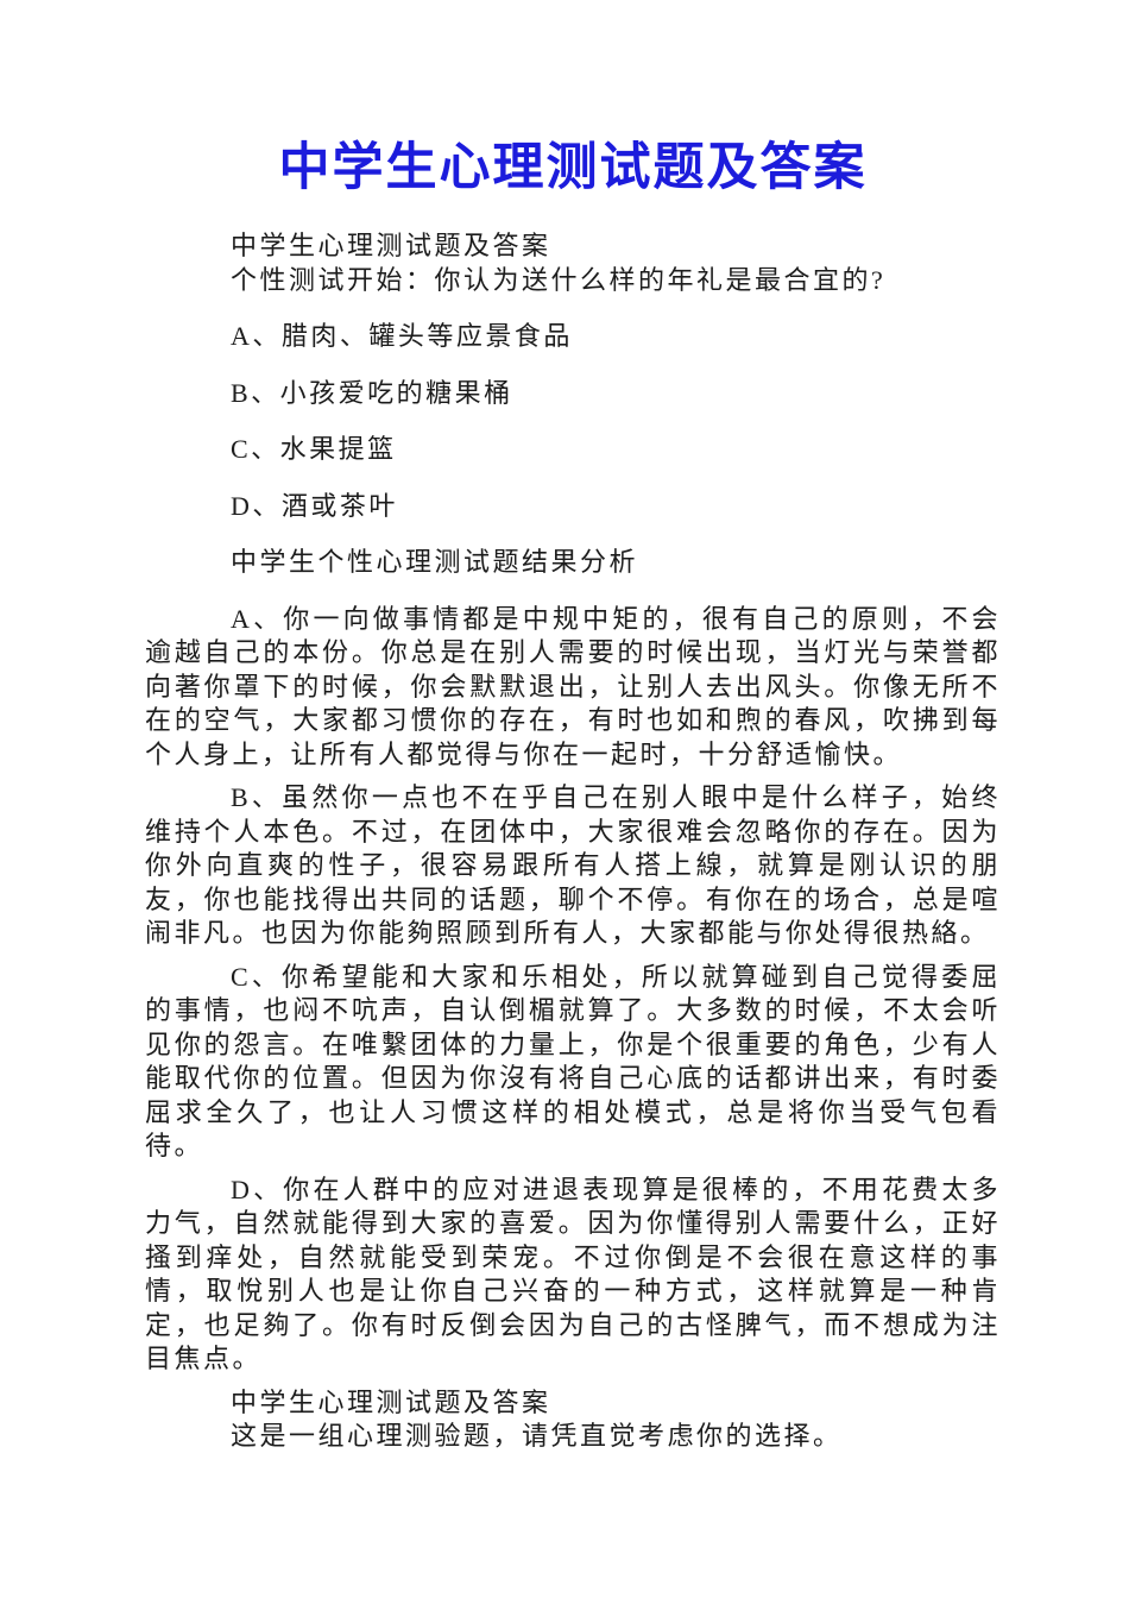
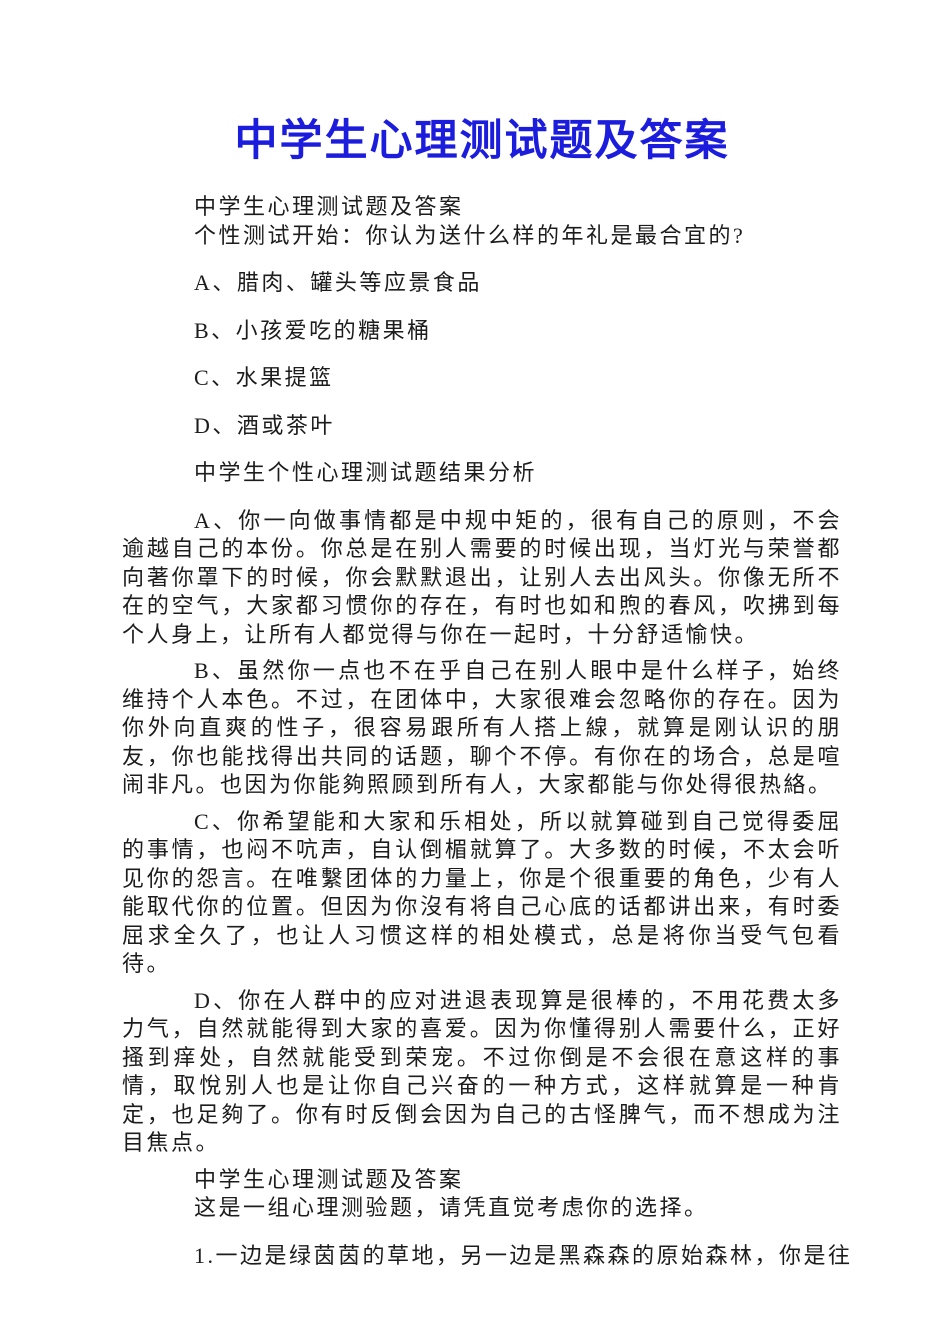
  中学生心理测试题及答案
  中学生心理测试题及答案
  个性测试开始：你认为送什么样的年礼是最合宜的?
  A、腊肉、罐头等应景食品
  B、小孩爱吃的糖果桶
  C、水果提篮
  D、酒或茶叶
  中学生个性心理测试题结果分析
  A、你一向做事情都是中规中矩的，很有自己的原则，不会逾越自己的本份。你总是在别人需要的时候出现，当灯光与荣誉都向著你罩下的时候，你会默默退出，让别人去出风头。你像无所不在的空气，大家都习惯你的存在，有时也如和煦的春风，吹拂到每个人身上，让所有人都觉得与你在一起时，十分舒适愉快。
  B、虽然你一点也不在乎自己在别人眼中是什么样子，始终维持个人本色。不过，在团体中，大家很难会忽略你的存在。因为你外向直爽的性子，很容易跟所有人搭上線，就算是刚认识的朋友，你也能找得出共同的话题，聊个不停。有你在的场合，总是喧闹非凡。也因为你能夠照顾到所有人，大家都能与你处得很热絡。
  C、你希望能和大家和乐相处，所以就算碰到自己觉得委屈的事情，也闷不吭声，自认倒楣就算了。大多数的时候，不太会听见你的怨言。在唯繫团体的力量上，你是个很重要的角色，少有人能取代你的位置。但因为你沒有将自己心底的话都讲出来，有时委屈求全久了，也让人习惯这样的相处模式，总是将你当受气包看待。
  D、你在人群中的应对进退表现算是很棒的，不用花费太多力气，自然就能得到大家的喜爱。因为你懂得别人需要什么，正好搔到痒处，自然就能受到荣宠。不过你倒是不会很在意这样的事情，取悅别人也是让你自己兴奋的一种方式，这样就算是一种肯定，也足夠了。你有时反倒会因为自己的古怪脾气，而不想成为注目焦点。
  中学生心理测试题及答案
  这是一组心理测验题，请凭直觉考虑你的选择。
+ 1.一边是绿茵茵的草地，另一边是黑森森的原始森林，你是往
